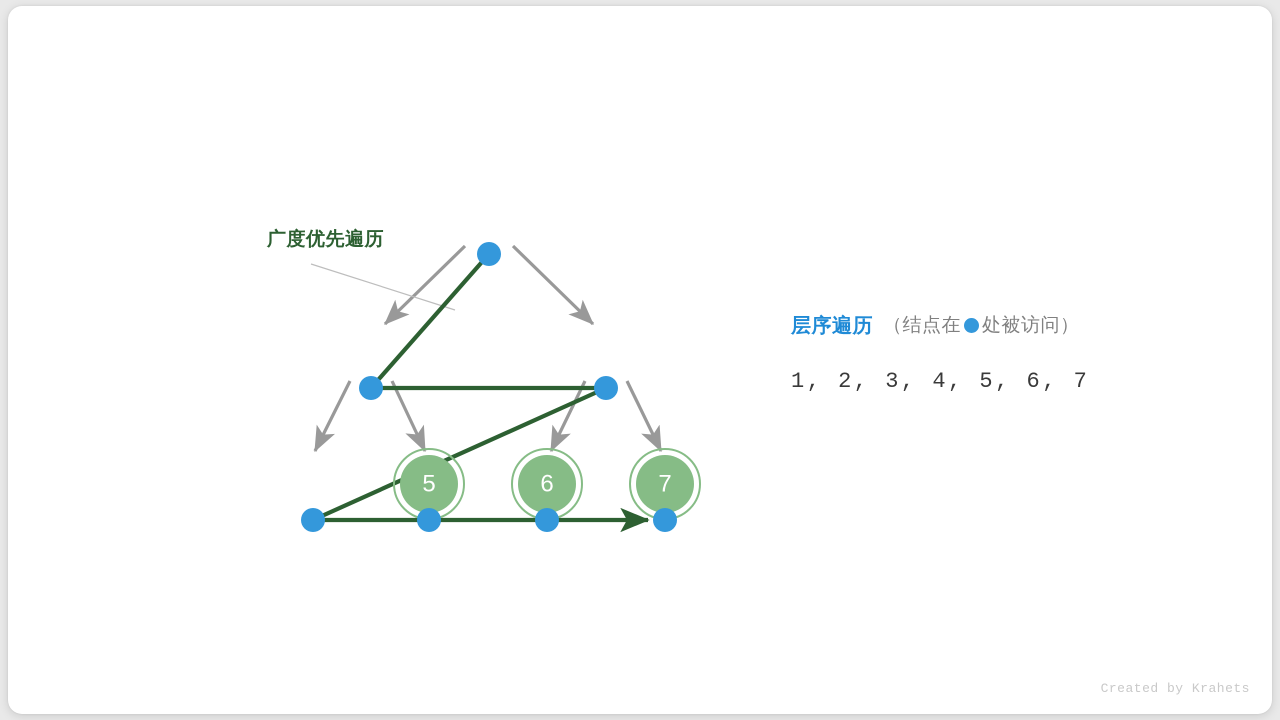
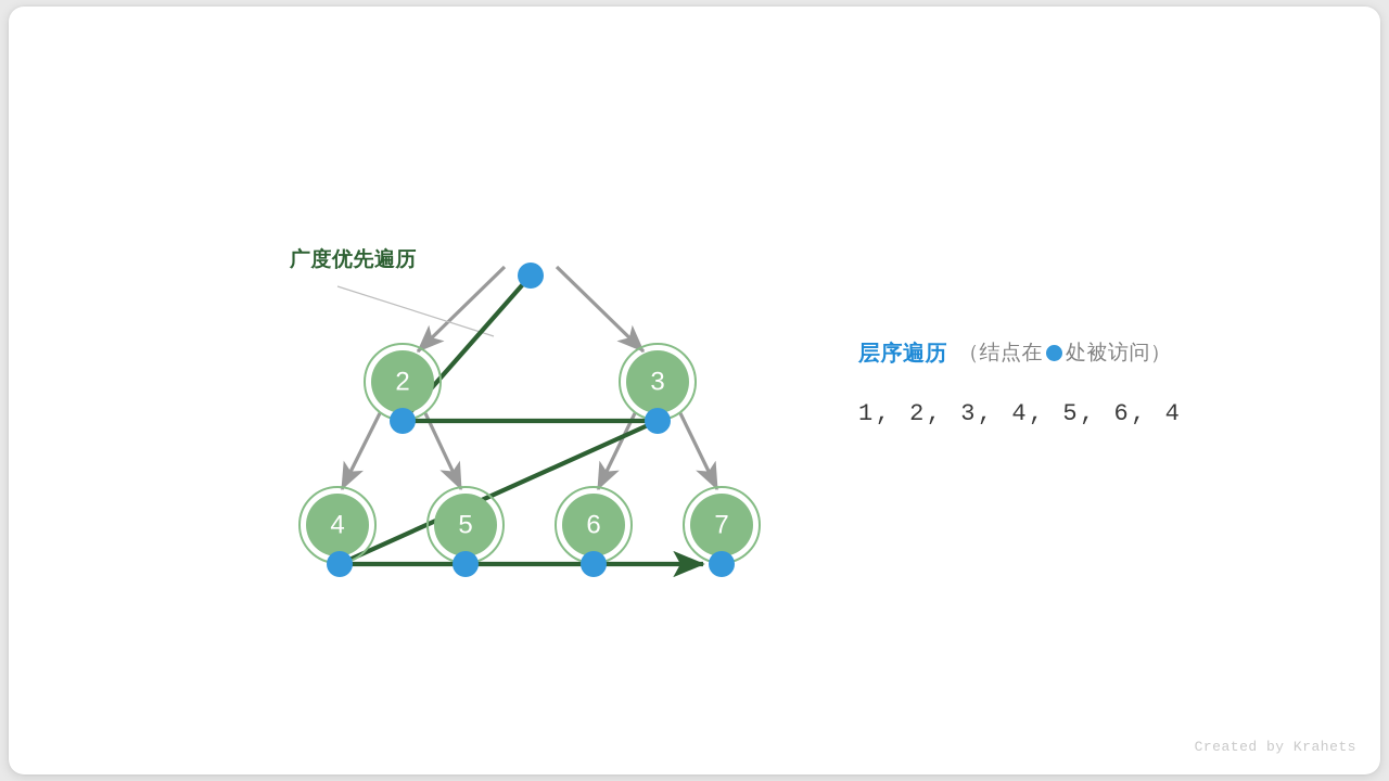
+ 2
+ 3
+ 4
  5
  6
  7
  广度优先遍历
  层序遍历
  （结点在
  处被访问）
- 1, 2, 3, 4, 5, 6, 7
+ 1, 2, 3, 4, 5, 6, 4
  Created by Krahets
